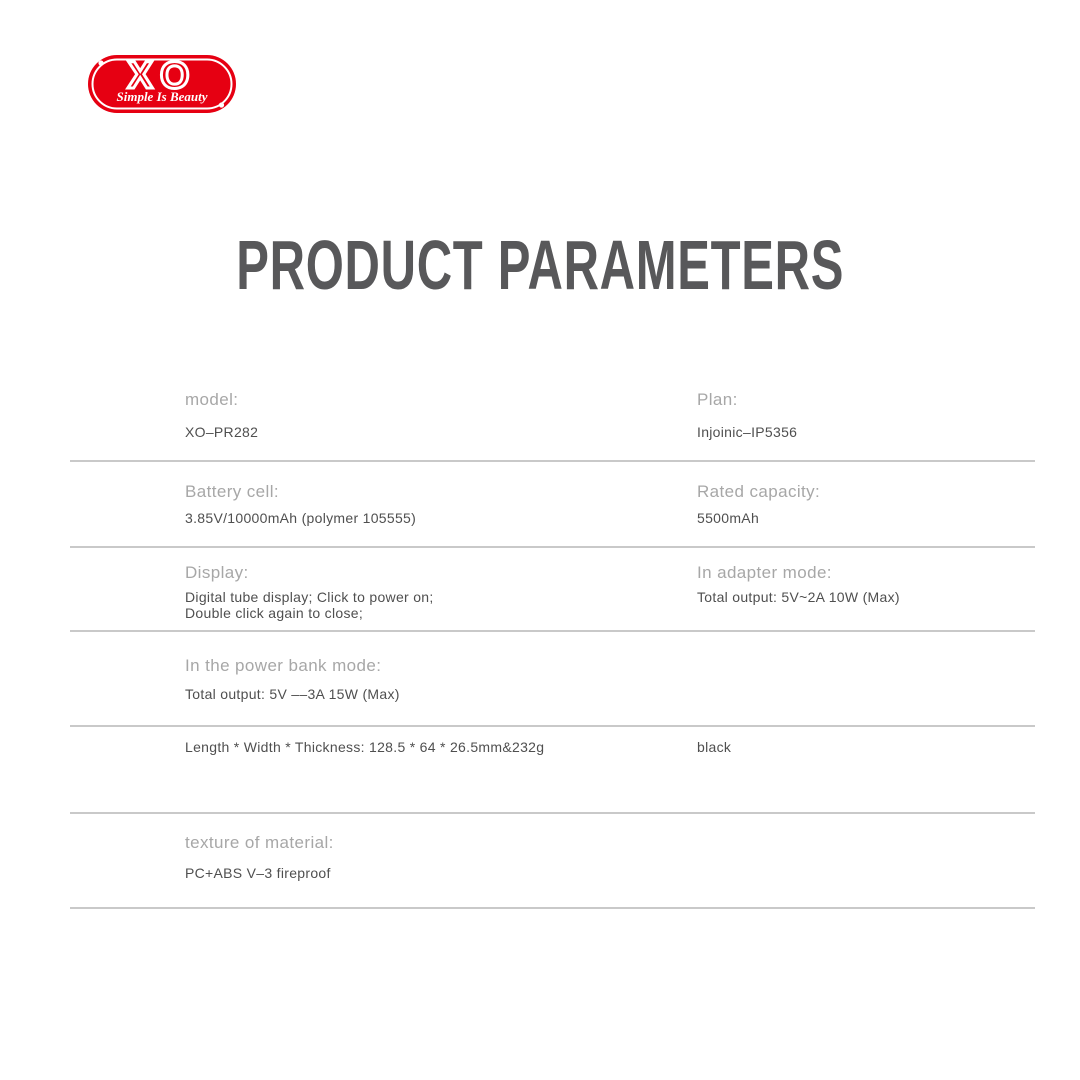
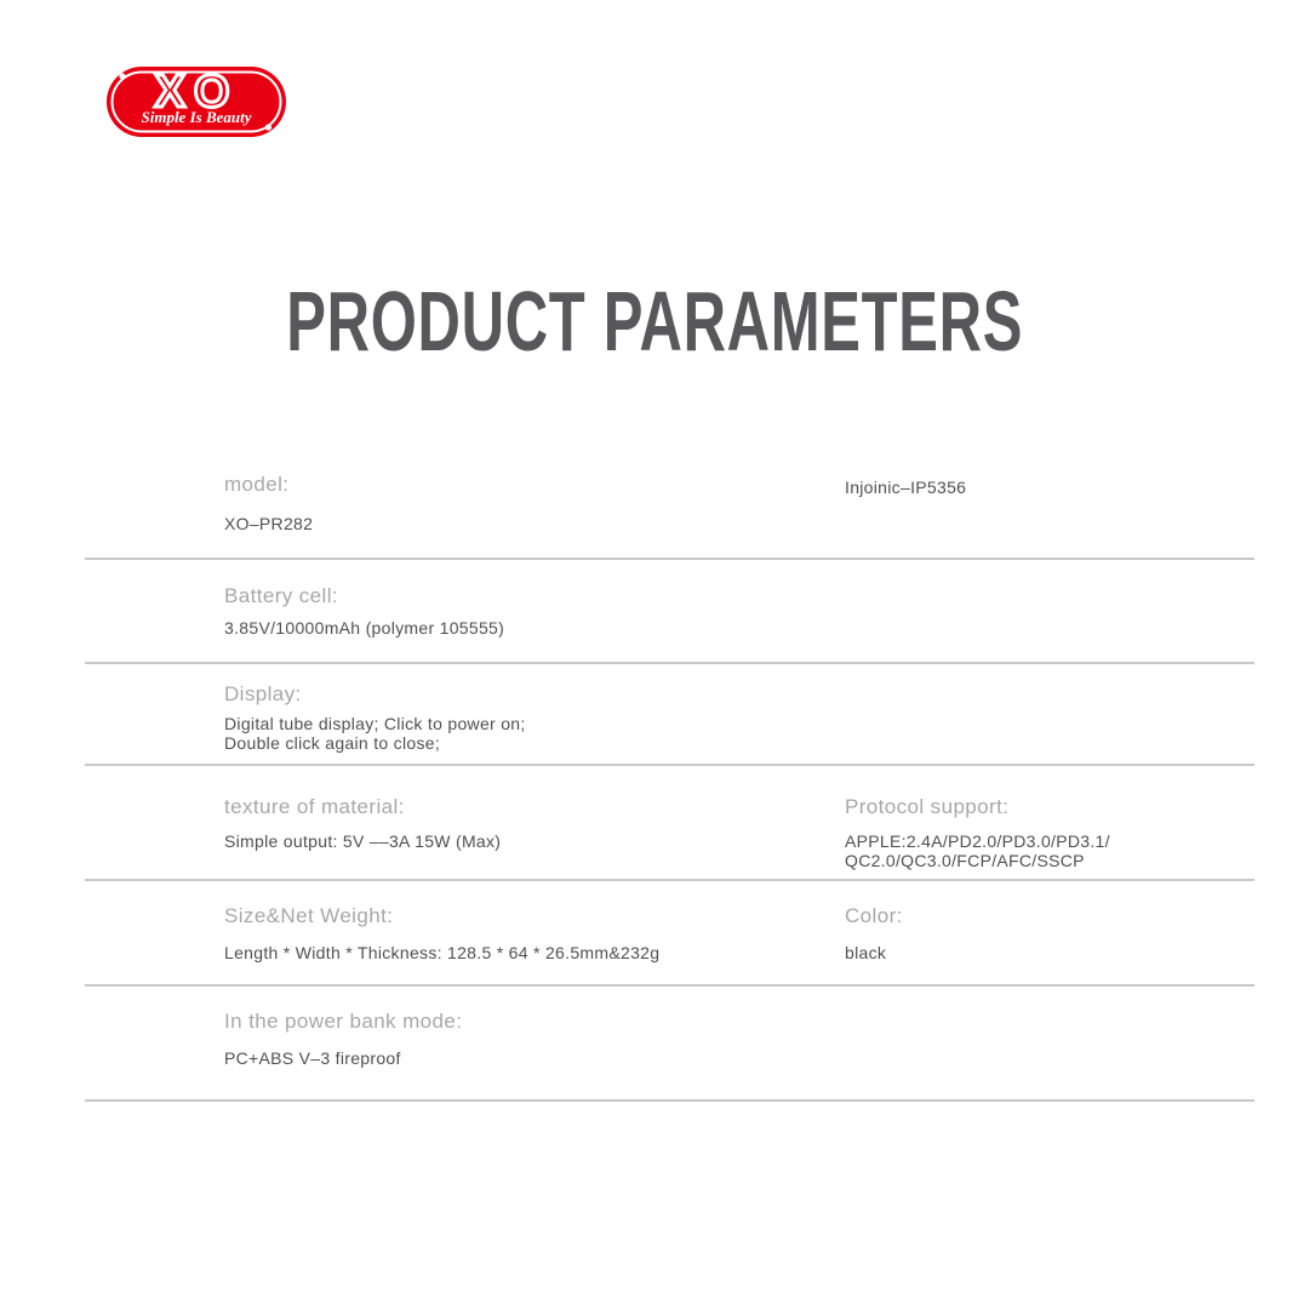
  XO
  Simple Is Beauty
  PRODUCT PARAMETERS
  model:
  XO–PR282
- Plan:
  Injoinic–IP5356
  Battery cell:
  3.85V/10000mAh (polymer 105555)
- Rated capacity:
- 5500mAh
  Display:
  Digital tube display; Click to power on;
  Double click again to close;
- In adapter mode:
- Total output: 5V~2A 10W (Max)
- In the power bank mode:
+ texture of material:
- Total output: 5V ––3A 15W (Max)
+ Simple output: 5V ––3A 15W (Max)
+ Protocol support:
+ APPLE:2.4A/PD2.0/PD3.0/PD3.1/
+ QC2.0/QC3.0/FCP/AFC/SSCP
+ Size&Net Weight:
  Length * Width * Thickness: 128.5 * 64 * 26.5mm&232g
+ Color:
  black
- texture of material:
+ In the power bank mode:
  PC+ABS V–3 fireproof
